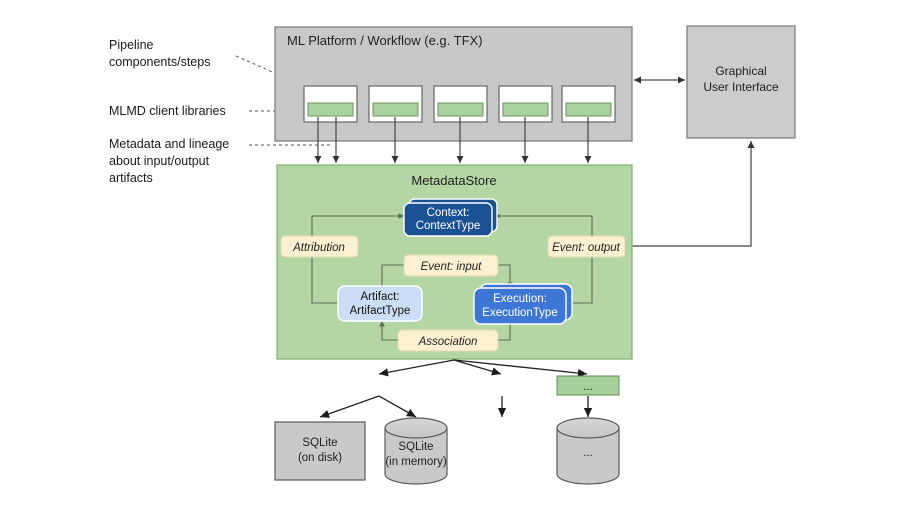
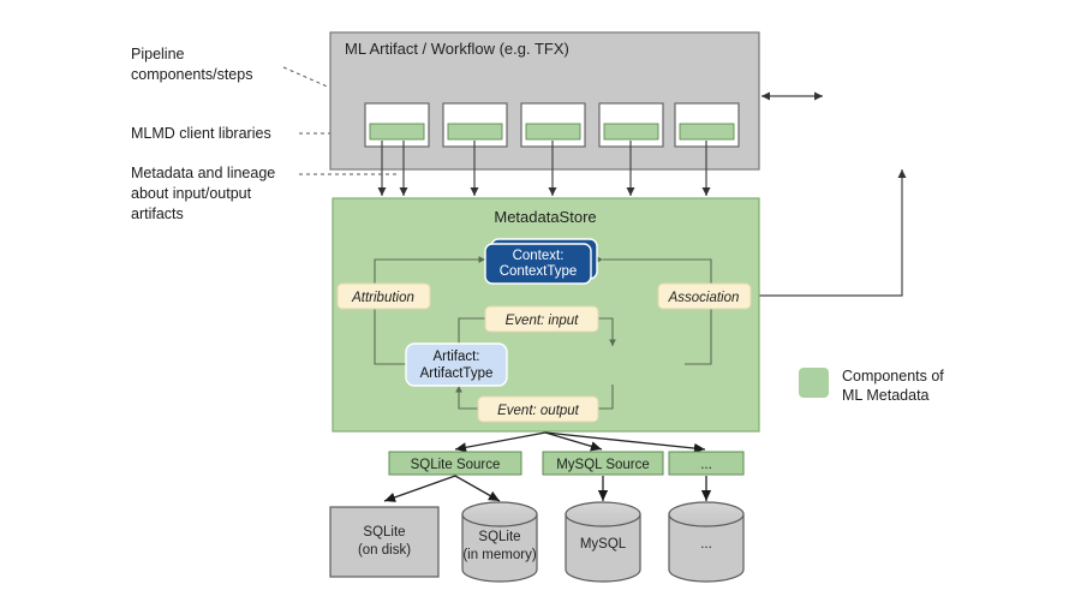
  Pipeline
  components/steps
  MLMD client libraries
  Metadata and lineage
  about input/output
  artifacts
- ML Platform / Workflow (e.g. TFX)
+ ML Artifact / Workflow (e.g. TFX)
- Graphical
- User Interface
  MetadataStore
  Context:
  ContextType
  Artifact:
  ArtifactType
- Execution:
- ExecutionType
  Attribution
- Event: output
+ Association
  Event: input
- Association
+ Event: output
+ SQLite Source
+ MySQL Source
  ...
  SQLite
  (on disk)
  SQLite
  (in memory)
+ MySQL
  ...
+ Components of
+ ML Metadata
